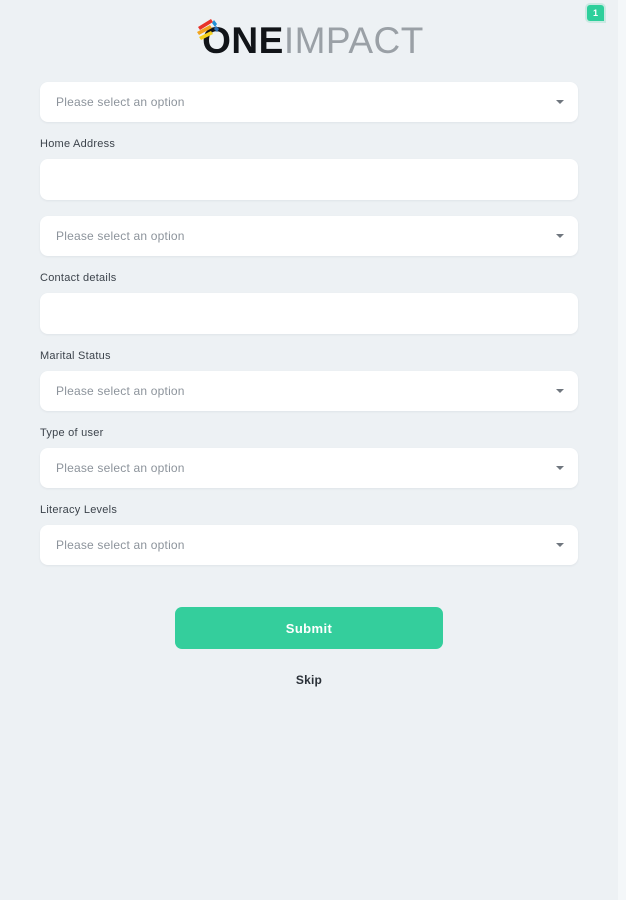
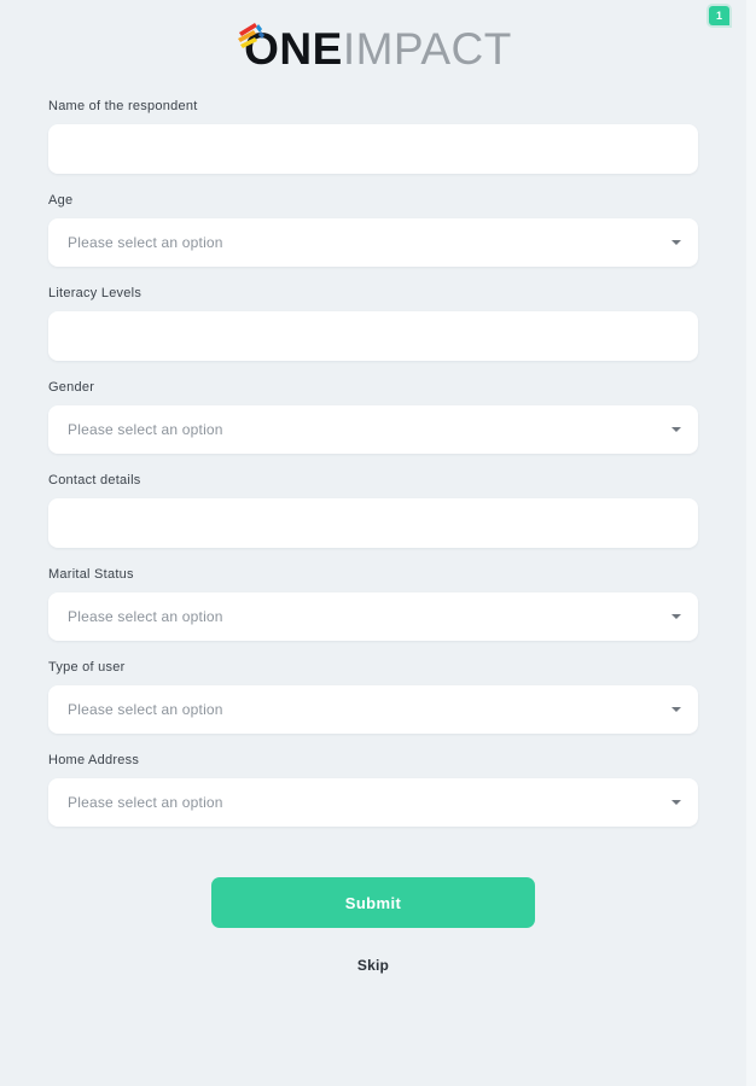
  1
  ONEIMPACT
+ Name of the respondent
+ Age
  Please select an option
- Home Address
+ Literacy Levels
+ Gender
  Please select an option
  Contact details
  Marital Status
  Please select an option
  Type of user
  Please select an option
- Literacy Levels
+ Home Address
  Please select an option
  Submit
  Skip
